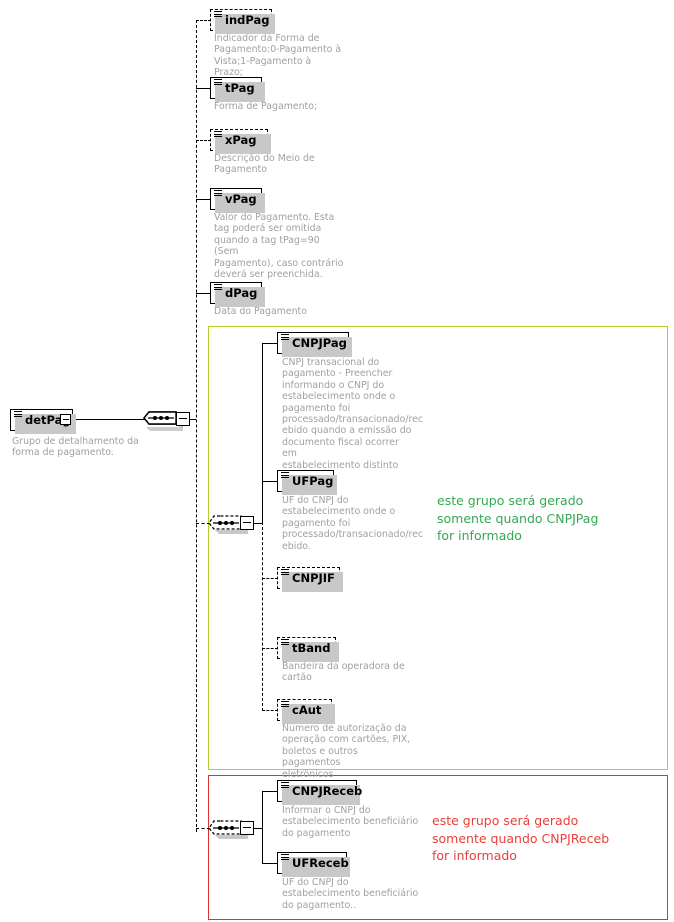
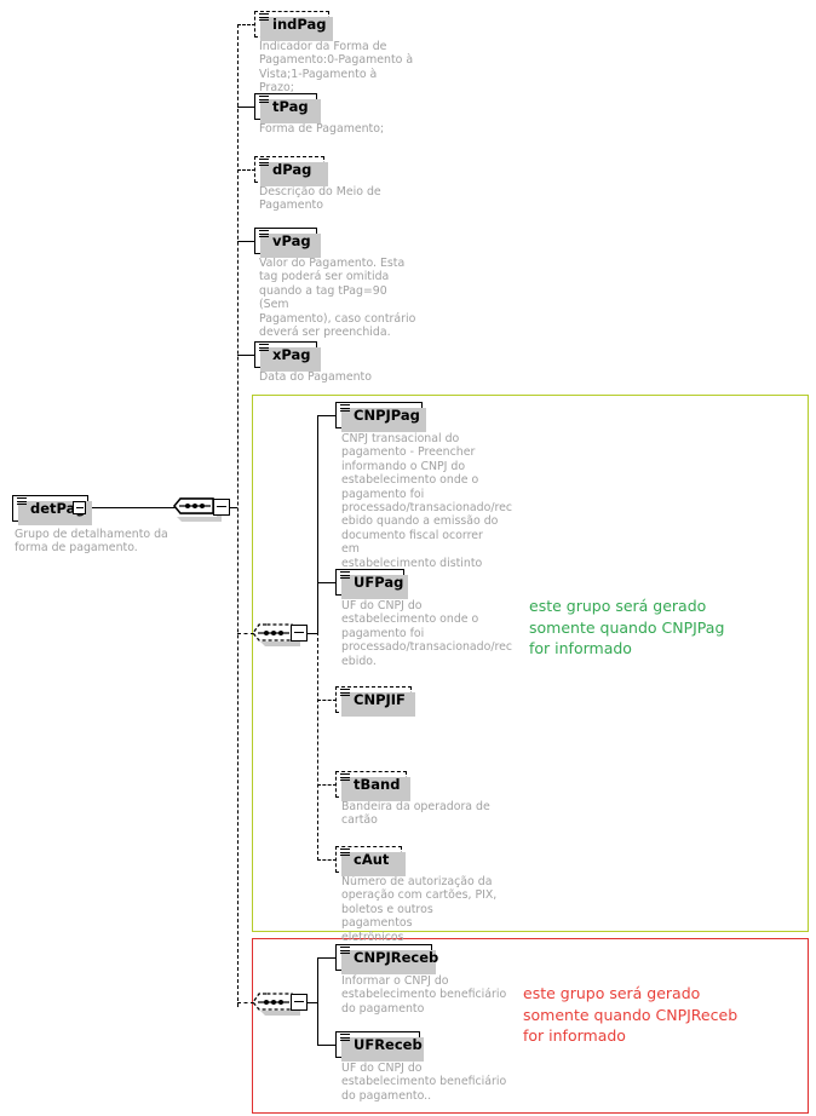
  detPa
  Grupo de detalhamento da
  forma de pagamento.
  indPag
  Indicador da Forma de
  Pagamento:0-Pagamento à
  Vista;1-Pagamento à Prazo;
  tPag
  Forma de Pagamento;
- xPag
+ dPag
  Descrição do Meio de
  Pagamento
  vPag
  Valor do Pagamento. Esta
  tag poderá ser omitida
  quando a tag tPag=90 (Sem
  Pagamento), caso contrário
  deverá ser preenchida.
- dPag
+ xPag
  Data do Pagamento
  CNPJPag
  CNPJ transacional do
  pagamento - Preencher
  informando o CNPJ do
  estabelecimento onde o
  pagamento foi
  processado/transacionado/rec
  ebido quando a emissão do
  documento fiscal ocorrer em
  estabelecimento distinto
  UFPag
  UF do CNPJ do
  estabelecimento onde o
  pagamento foi
  processado/transacionado/rec
  ebido.
  CNPJIF
  tBand
  Bandeira da operadora de
  cartão
  cAut
  Número de autorização da
  operação com cartões, PIX,
  boletos e outros pagamentos
  eletrônicos
  este grupo será gerado
  somente quando CNPJPag
  for informado
  CNPJReceb
  Informar o CNPJ do
  estabelecimento beneficiário
  do pagamento
  UFReceb
  UF do CNPJ do
  estabelecimento beneficiário
  do pagamento..
  este grupo será gerado
  somente quando CNPJReceb
  for informado
